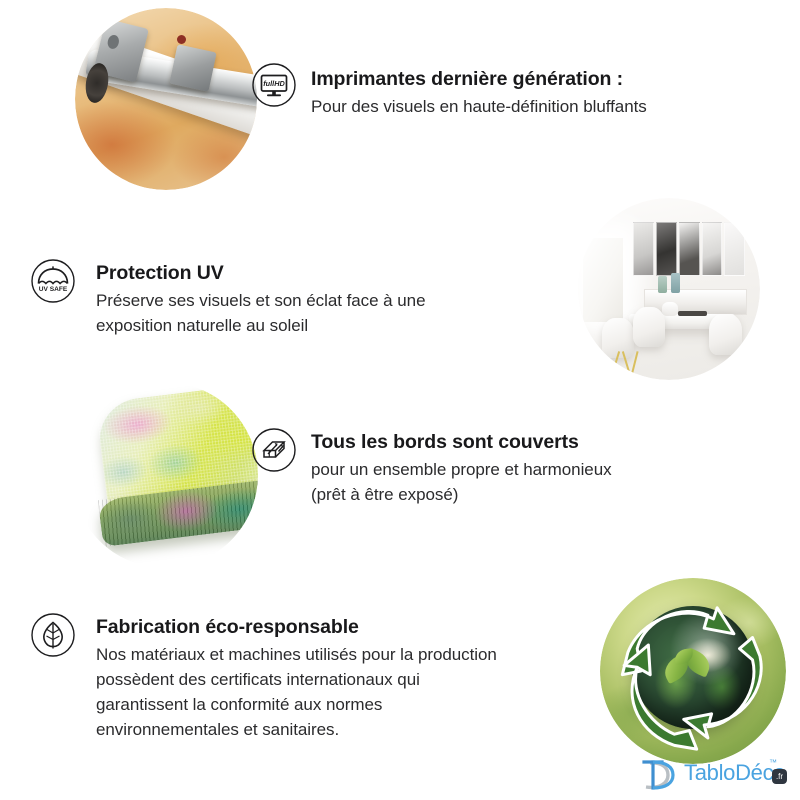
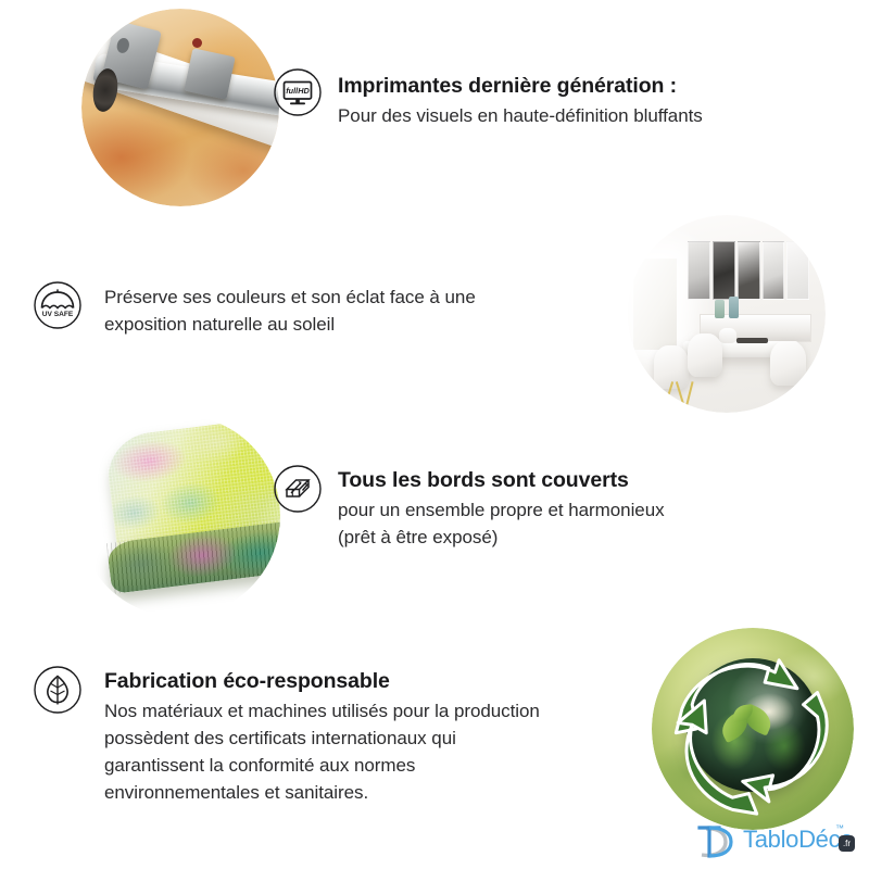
  fullHD
  Imprimantes dernière génération :
  Pour des visuels en haute-définition bluffants
- Protection UV
- Préserve ses visuels et son éclat face à une
+ Préserve ses couleurs et son éclat face à une
  exposition naturelle au soleil
  Tous les bords sont couverts
  pour un ensemble propre et harmonieux
  (prêt à être exposé)
  Fabrication éco-responsable
  Nos matériaux et machines utilisés pour la production
  possèdent des certificats internationaux qui
  garantissent la conformité aux normes
  environnementales et sanitaires.
  TabloDéc
  ™
  .fr
